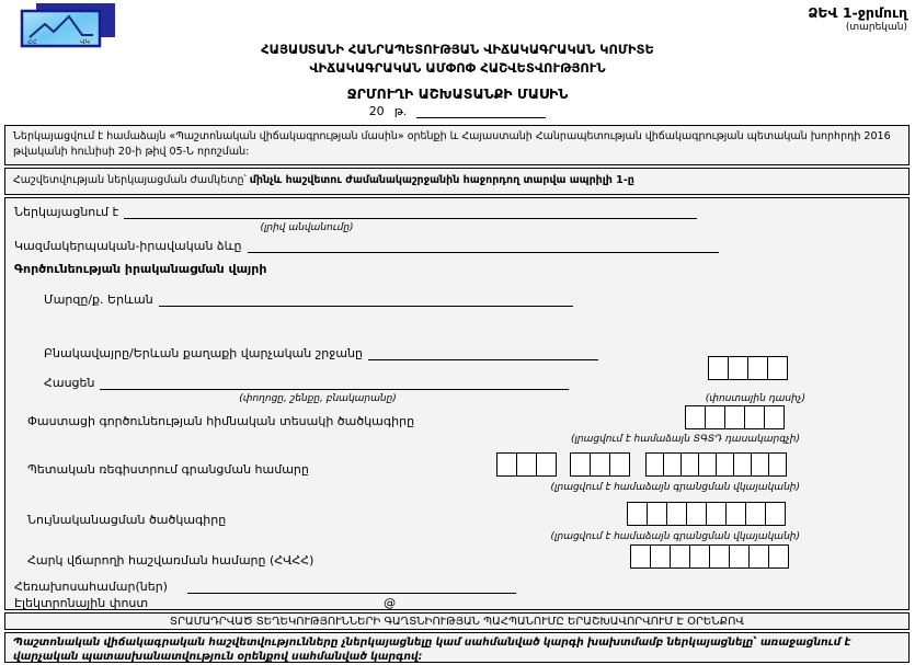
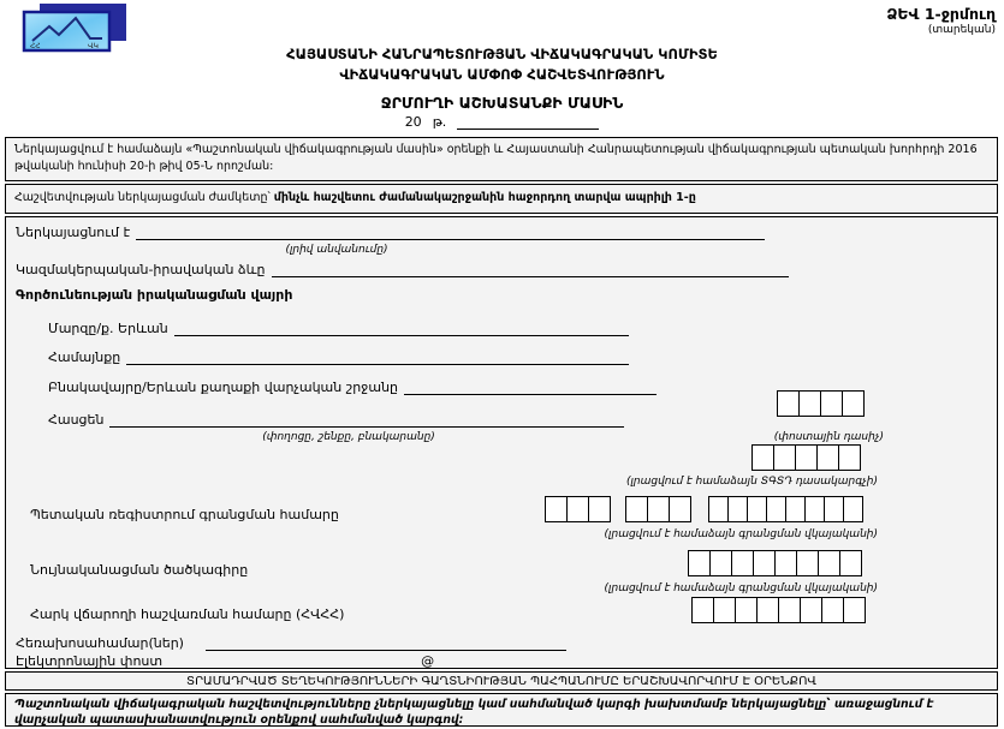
  ՁԵՎ 1-ջրմուղ
  (տարեկան)
  ՀԱՅԱՍՏԱՆԻ ՀԱՆՐԱՊԵՏՈՒԹՅԱՆ ՎԻՃԱԿԱԳՐԱԿԱՆ ԿՈՄԻՏԵ
  ՎԻՃԱԿԱԳՐԱԿԱՆ ԱՄՓՈՓ ՀԱՇՎԵՏՎՈՒԹՅՈՒՆ
  ՋՐՄՈՒՂԻ ԱՇԽԱՏԱՆՔԻ ՄԱՍԻՆ
  20
  թ.
  Ներկայացվում է համաձայն «Պաշտոնական վիճակագրության մասին» օրենքի և Հայաստանի Հանրապետության վիճակագրության պետական խորհրդի 2016 թվականի հունիսի 20-ի թիվ 05-Ն որոշման:
  Հաշվետվության ներկայացման ժամկետը՝ մինչև հաշվետու ժամանակաշրջանին հաջորդող տարվա ապրիլի 1-ը
  Ներկայացնում է
  (լրիվ անվանումը)
  Կազմակերպական-իրավական ձևը
  Գործունեության իրականացման վայրի
  Մարզը/ք. Երևան
+ Համայնքը
  Բնակավայրը/Երևան քաղաքի վարչական շրջանը
  Հասցեն
  (փողոցը, շենքը, բնակարանը)
  (փոստային դասիչ)
- Փաստացի գործունեության հիմնական տեսակի ծածկագիրը
  (լրացվում է համաձայն ՏԳՏԴ դասակարգչի)
  Պետական ռեգիստրում գրանցման համարը
  (լրացվում է համաձայն գրանցման վկայականի)
  Նույնականացման ծածկագիրը
  (լրացվում է համաձայն գրանցման վկայականի)
  Հարկ վճարողի հաշվառման համարը (ՀՎՀՀ)
  Հեռախոսահամար(ներ)
  Էլեկտրոնային փոստ
  @
  ՏՐԱՄԱԴՐՎԱԾ ՏԵՂԵԿՈՒԹՅՈՒՆՆԵՐԻ ԳԱՂՏՆԻՈՒԹՅԱՆ ՊԱՀՊԱՆՈՒՄԸ ԵՐԱՇԽԱՎՈՐՎՈՒՄ Է ՕՐԵՆՔՈՎ
  Պաշտոնական վիճակագրական հաշվետվությունները չներկայացնելը կամ սահմանված կարգի խախտմամբ ներկայացնելը՝ առաջացնում է վարչական պատասխանատվություն օրենքով սահմանված կարգով:
